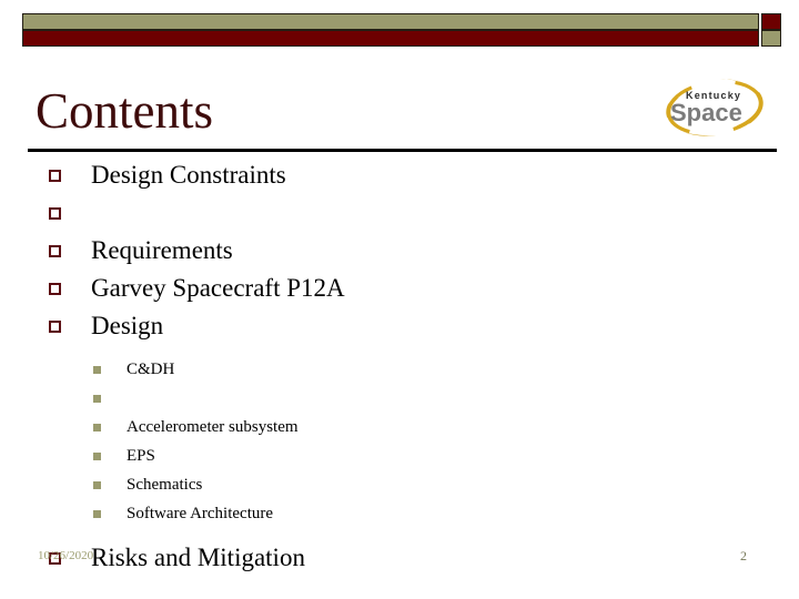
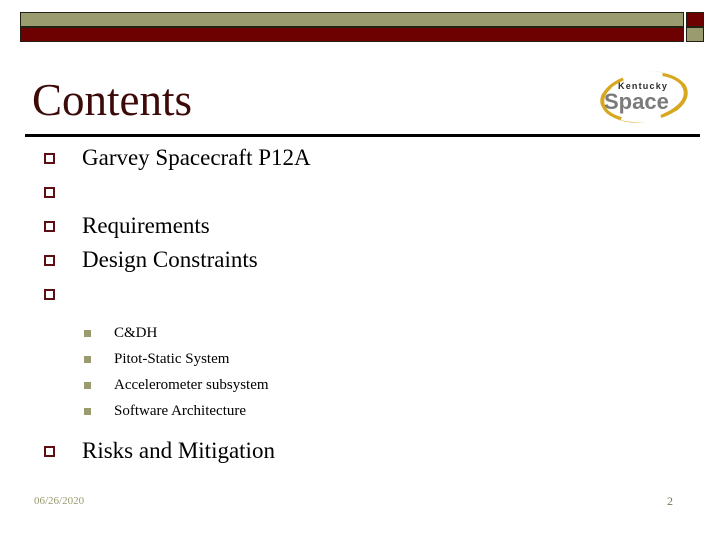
  Contents
  Kentucky
  Space
- Design Constraints
+ Garvey Spacecraft P12A
  Requirements
- Garvey Spacecraft P12A
+ Design Constraints
- Design
  C&DH
+ Pitot-Static System
  Accelerometer subsystem
- EPS
- Schematics
  Software Architecture
  Risks and Mitigation
- 10/26/2020
+ 06/26/2020
  2
